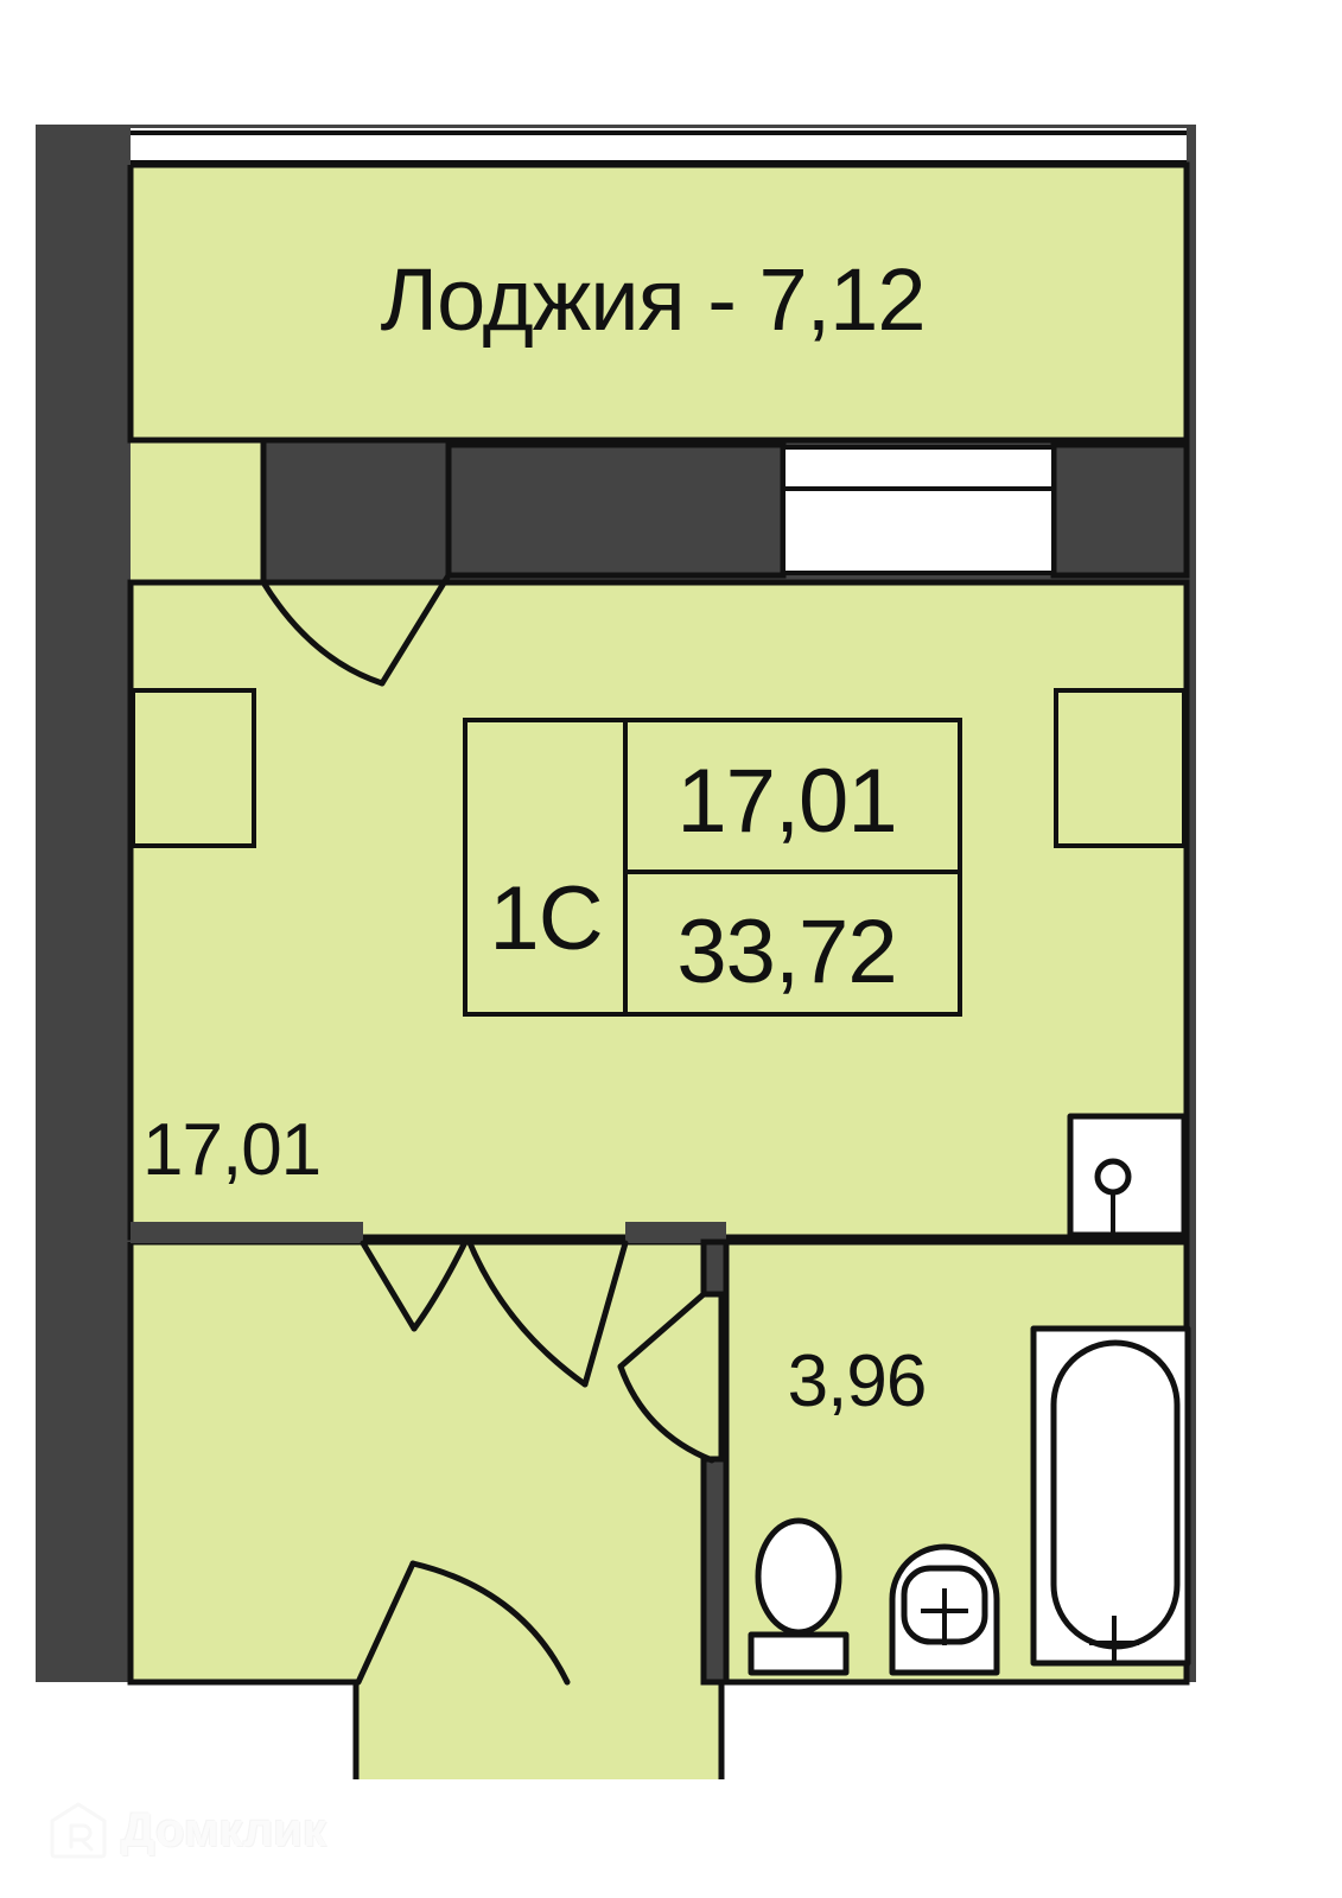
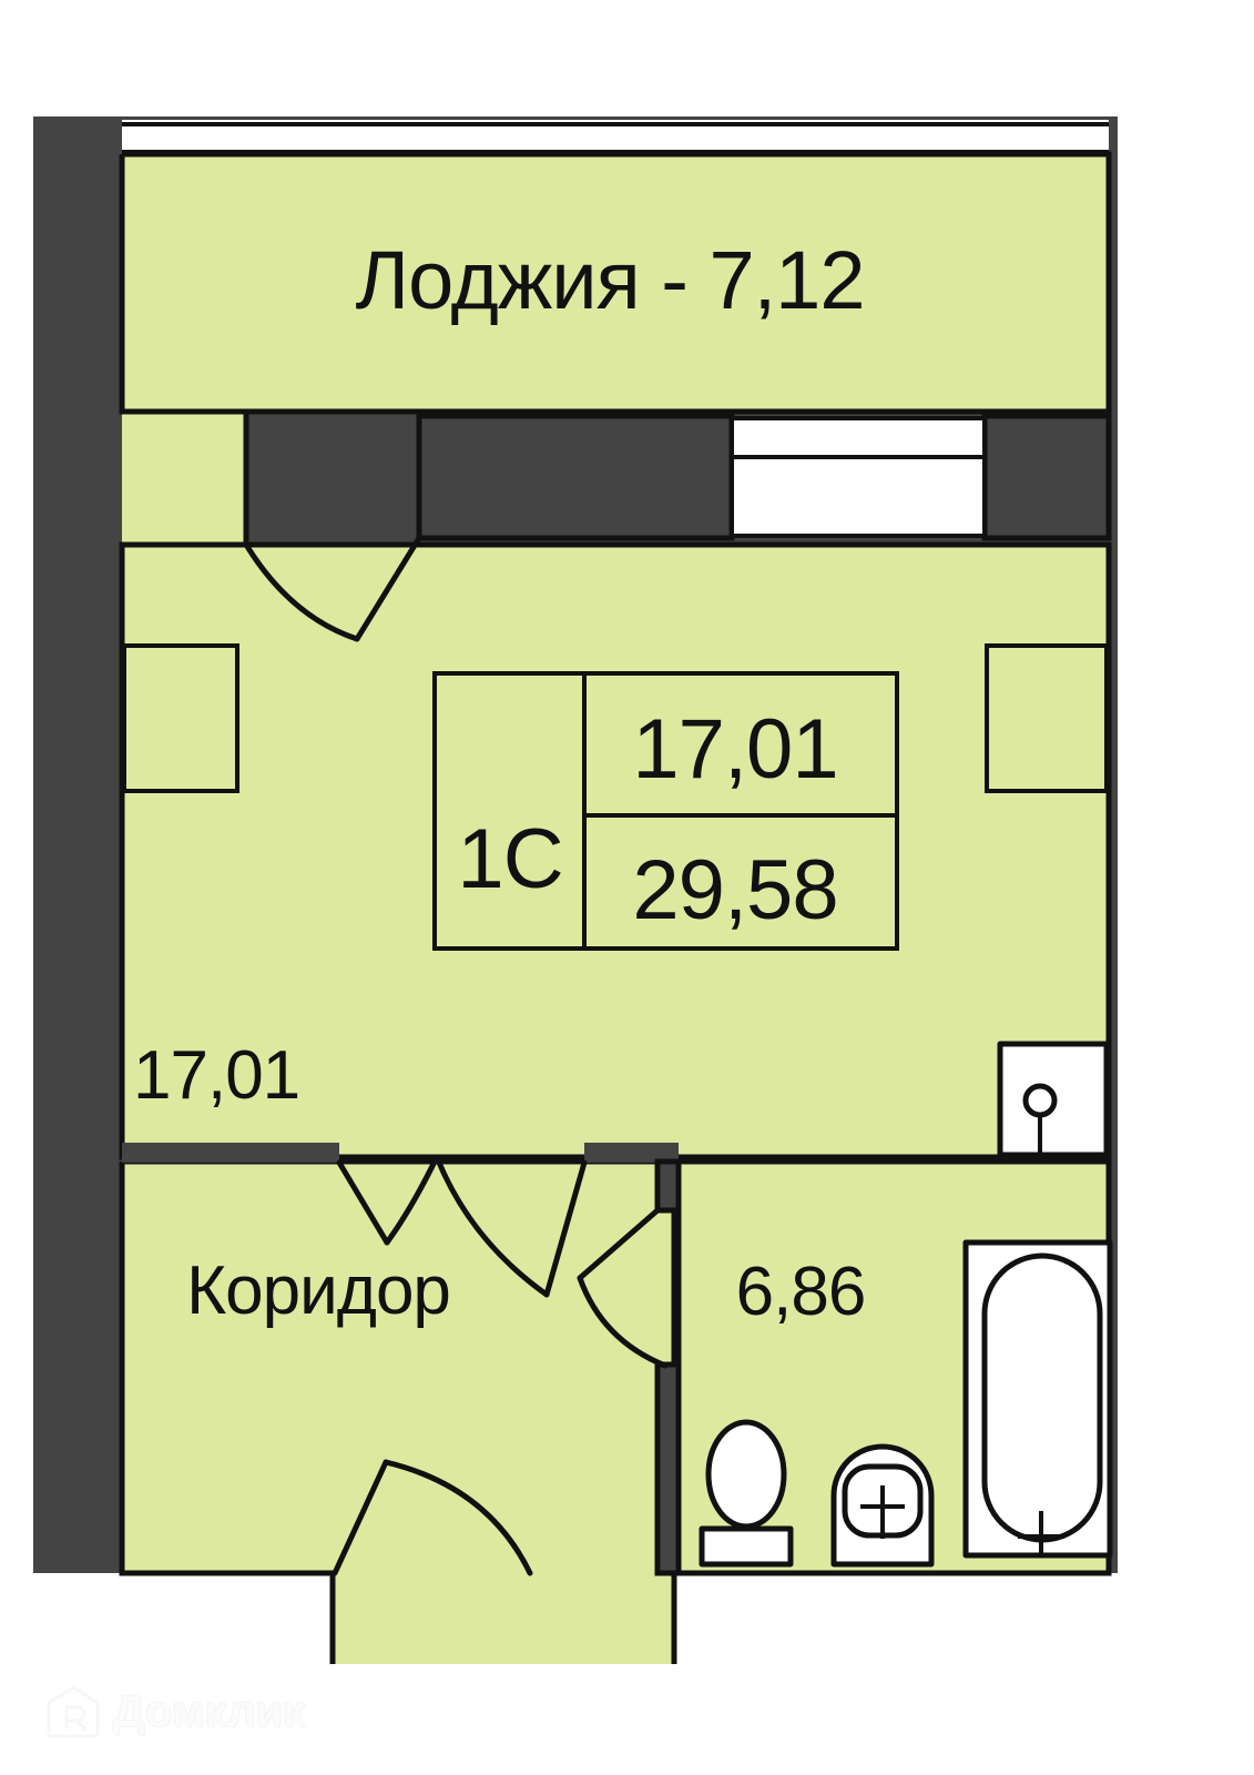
  Лоджия - 7,12
  1C
  17,01
- 33,72
+ 29,58
  17,01
+ Коридор
- 3,96
+ 6,86
